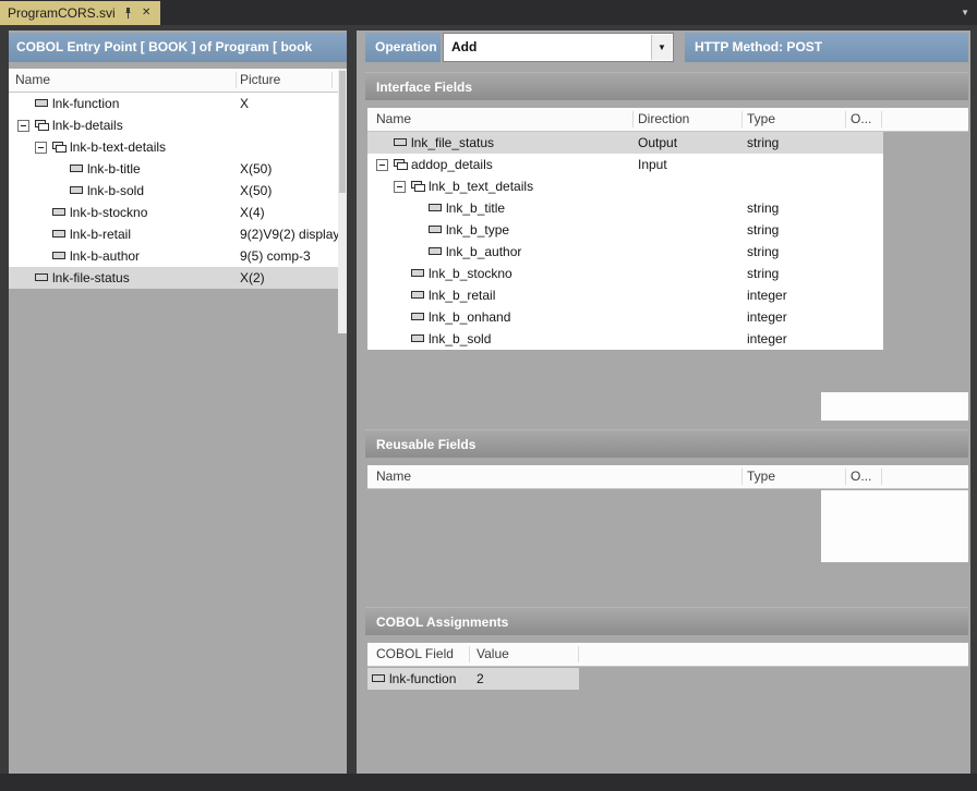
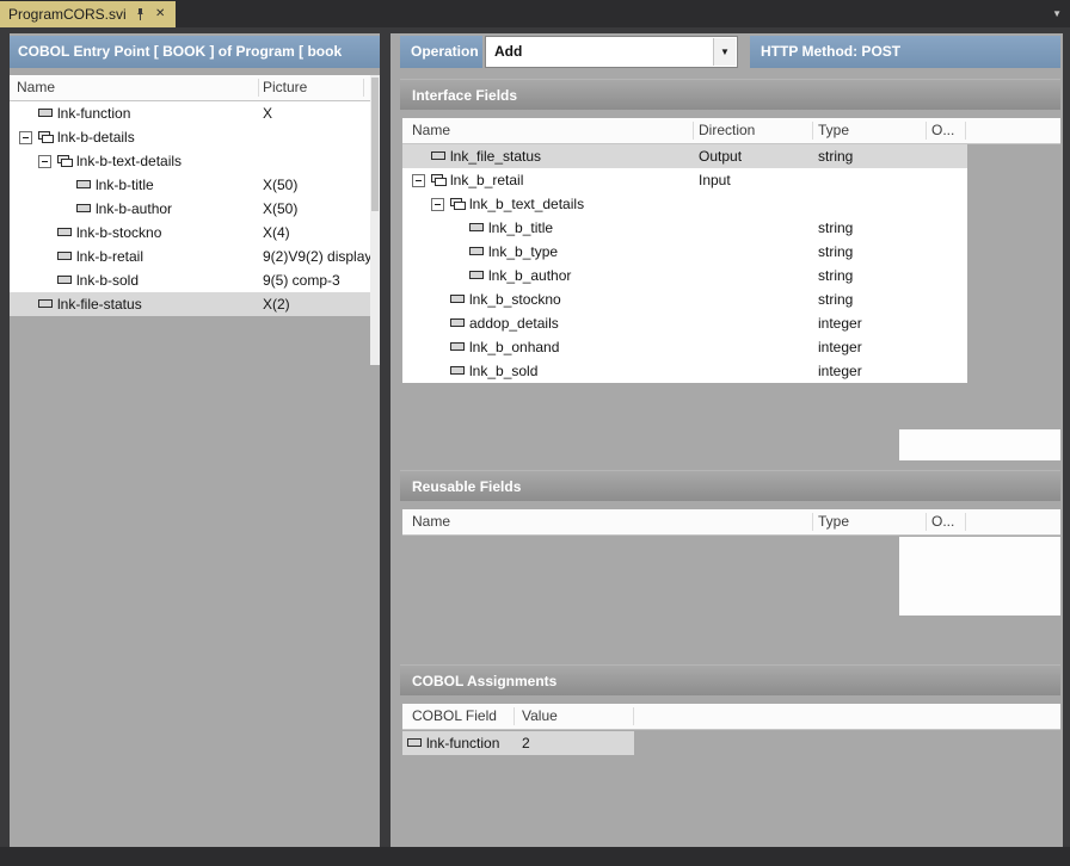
  ProgramCORS.svi
  ✕
  ▼
  COBOL Entry Point [ BOOK ] of Program [ book
  Name
  Picture
  lnk-function
  X
  lnk-b-details
  lnk-b-text-details
  lnk-b-title
  X(50)
- lnk-b-sold
+ lnk-b-author
  X(50)
  lnk-b-stockno
  X(4)
  lnk-b-retail
  9(2)V9(2) display
- lnk-b-author
+ lnk-b-sold
  9(5) comp-3
  lnk-file-status
  X(2)
  Operation
  Add
  ▼
  HTTP Method: POST
  Interface Fields
  Name
  Direction
  Type
  O...
  lnk_file_status
  Output
  string
- addop_details
+ lnk_b_retail
  Input
  lnk_b_text_details
  lnk_b_title
  string
  lnk_b_type
  string
  lnk_b_author
  string
  lnk_b_stockno
  string
- lnk_b_retail
+ addop_details
  integer
  lnk_b_onhand
  integer
  lnk_b_sold
  integer
  Reusable Fields
  Name
  Type
  O...
  COBOL Assignments
  COBOL Field
  Value
  lnk-function
  2
